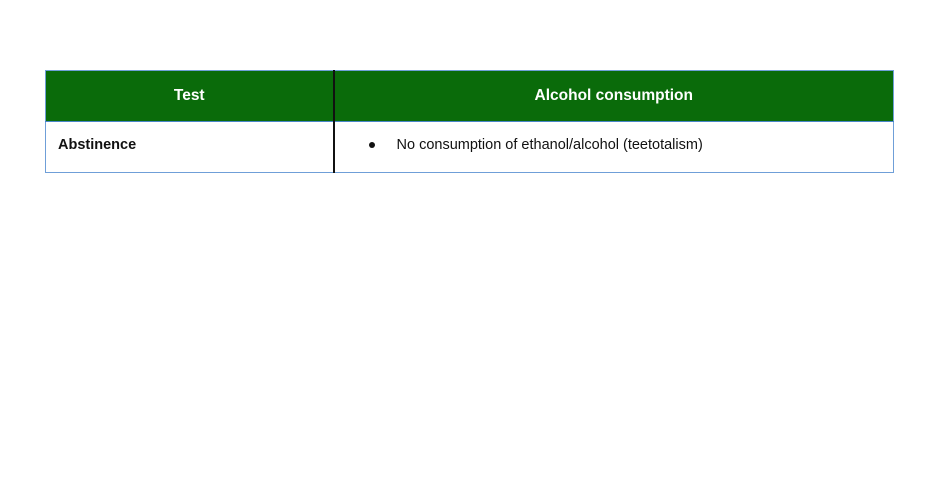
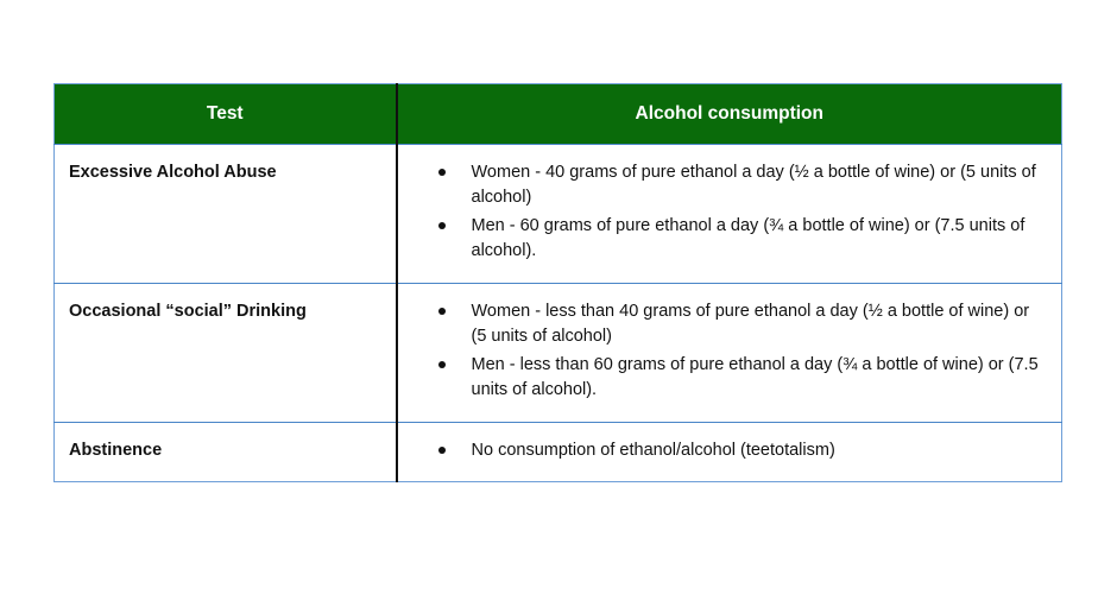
  Test	Alcohol consumption
+ Excessive Alcohol Abuse	Women - 40 grams of pure ethanol a day (½ a bottle of wine) or (5 units of alcohol) Men - 60 grams of pure ethanol a day (¾ a bottle of wine) or (7.5 units of alcohol).
+ Occasional “social” Drinking	Women - less than 40 grams of pure ethanol a day (½ a bottle of wine) or (5 units of alcohol) Men - less than 60 grams of pure ethanol a day (¾ a bottle of wine) or (7.5 units of alcohol).
  Abstinence	No consumption of ethanol/alcohol (teetotalism)
